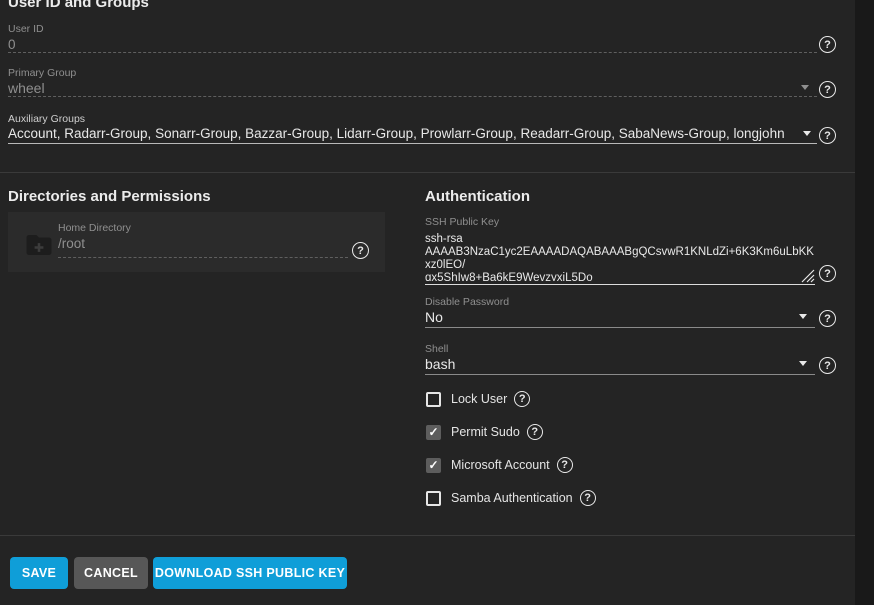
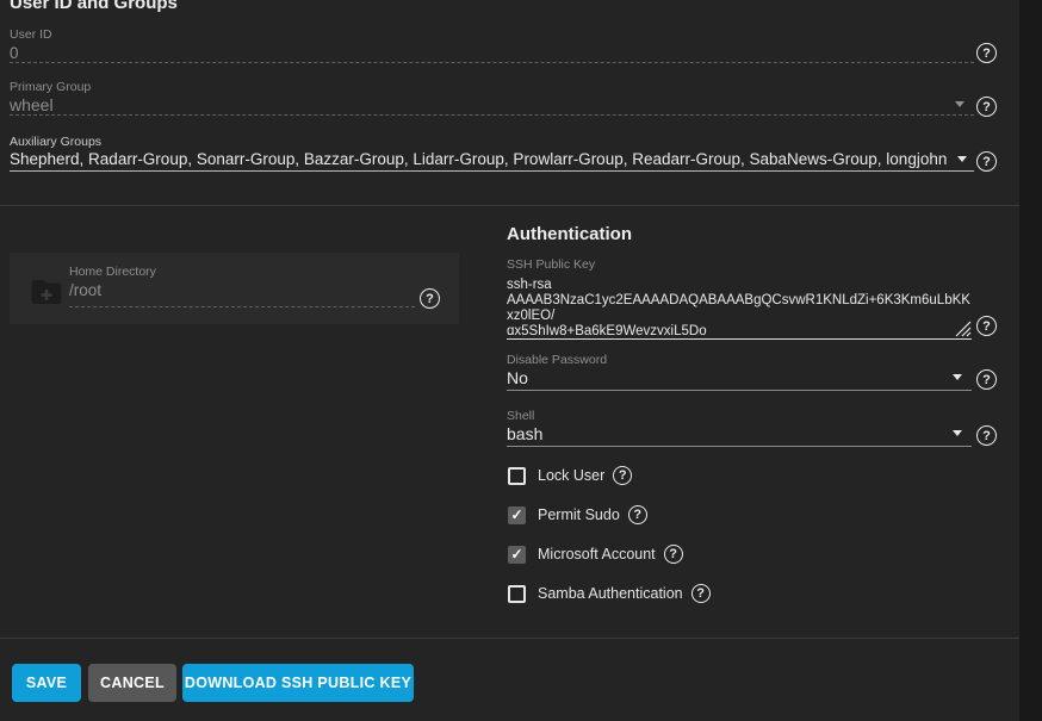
  User ID and Groups
  User ID
  0
  ?
  Primary Group
  wheel
  ?
  Auxiliary Groups
- Account, Radarr-Group, Sonarr-Group, Bazzar-Group, Lidarr-Group, Prowlarr-Group, Readarr-Group, SabaNews-Group, longjohn
+ Shepherd, Radarr-Group, Sonarr-Group, Bazzar-Group, Lidarr-Group, Prowlarr-Group, Readarr-Group, SabaNews-Group, longjohn
  ?
- Directories and Permissions
  Home Directory
  /root
  ?
  Authentication
  SSH Public Key
  ssh-rsa
  AAAAB3NzaC1yc2EAAAADAQABAAABgQCsvwR1KNLdZi+6K3Km6uLbKKxz0lEO/
  qx5ShIw8+Ba6kE9WevzyxiL5Do
  ?
  Disable Password
  No
  ?
  Shell
  bash
  ?
  Lock User
  ?
  ✓
  Permit Sudo
  ?
  ✓
  Microsoft Account
  ?
  Samba Authentication
  ?
  SAVE
  CANCEL
  DOWNLOAD SSH PUBLIC KEY
